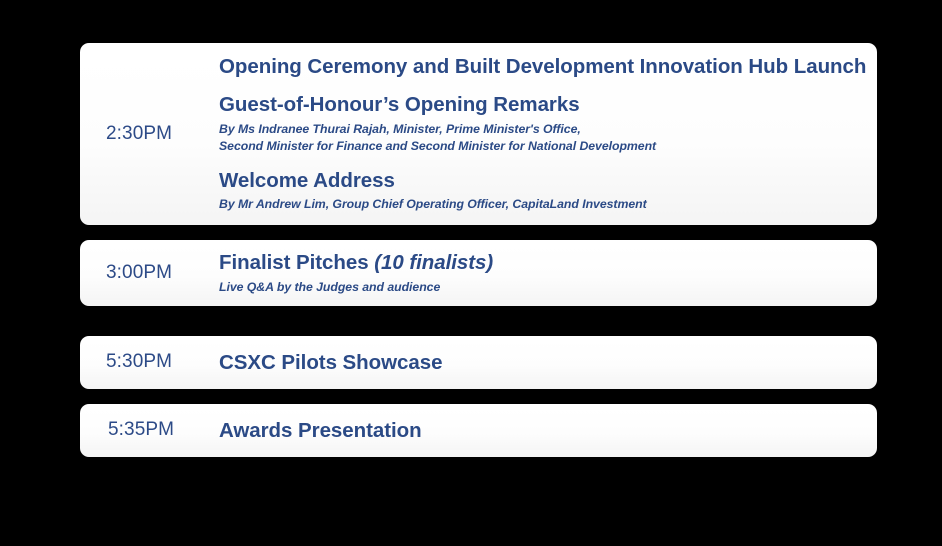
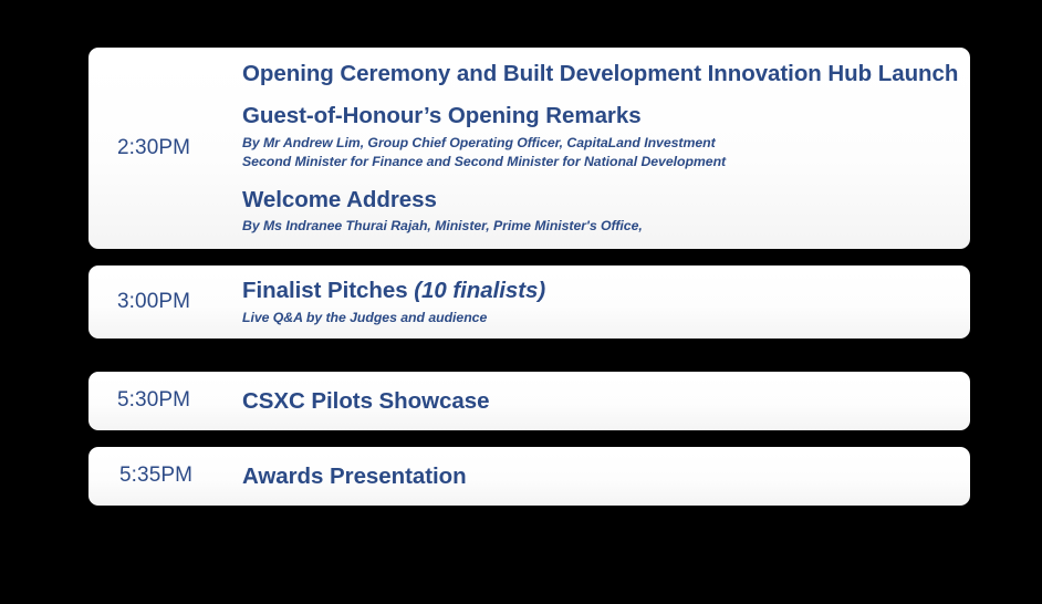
  2:30PM
  Opening Ceremony and Built Development Innovation Hub Launch
  Guest-of-Honour’s Opening Remarks
- By Ms Indranee Thurai Rajah, Minister, Prime Minister's Office,
+ By Mr Andrew Lim, Group Chief Operating Officer, CapitaLand Investment
  Second Minister for Finance and Second Minister for National Development
  Welcome Address
- By Mr Andrew Lim, Group Chief Operating Officer, CapitaLand Investment
+ By Ms Indranee Thurai Rajah, Minister, Prime Minister's Office,
  3:00PM
  Finalist Pitches (10 finalists)
  Live Q&A by the Judges and audience
  5:30PM
  CSXC Pilots Showcase
  5:35PM
  Awards Presentation
